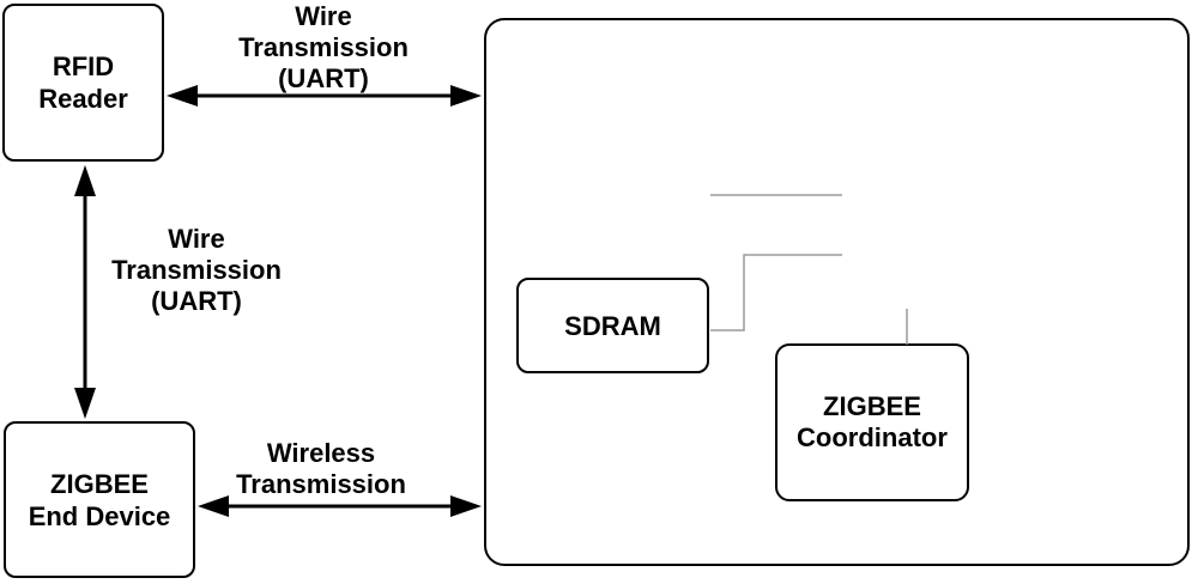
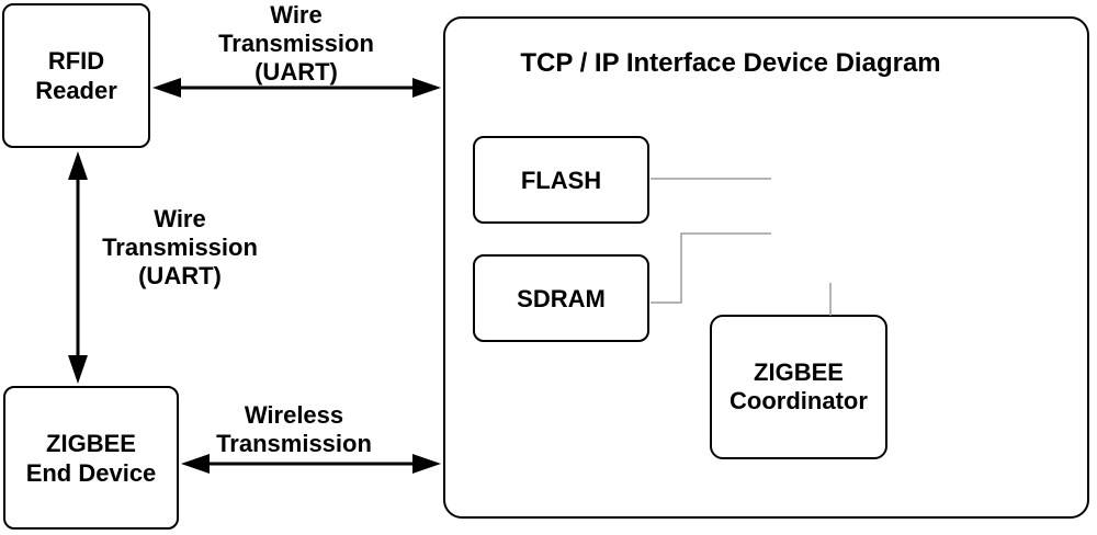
  RFID
  Reader
  ZIGBEE
  End Device
+ TCP / IP Interface Device Diagram
+ FLASH
  SDRAM
  ZIGBEE
  Coordinator
  Wire
  Transmission
  (UART)
  Wire
  Transmission
  (UART)
  Wireless
  Transmission
